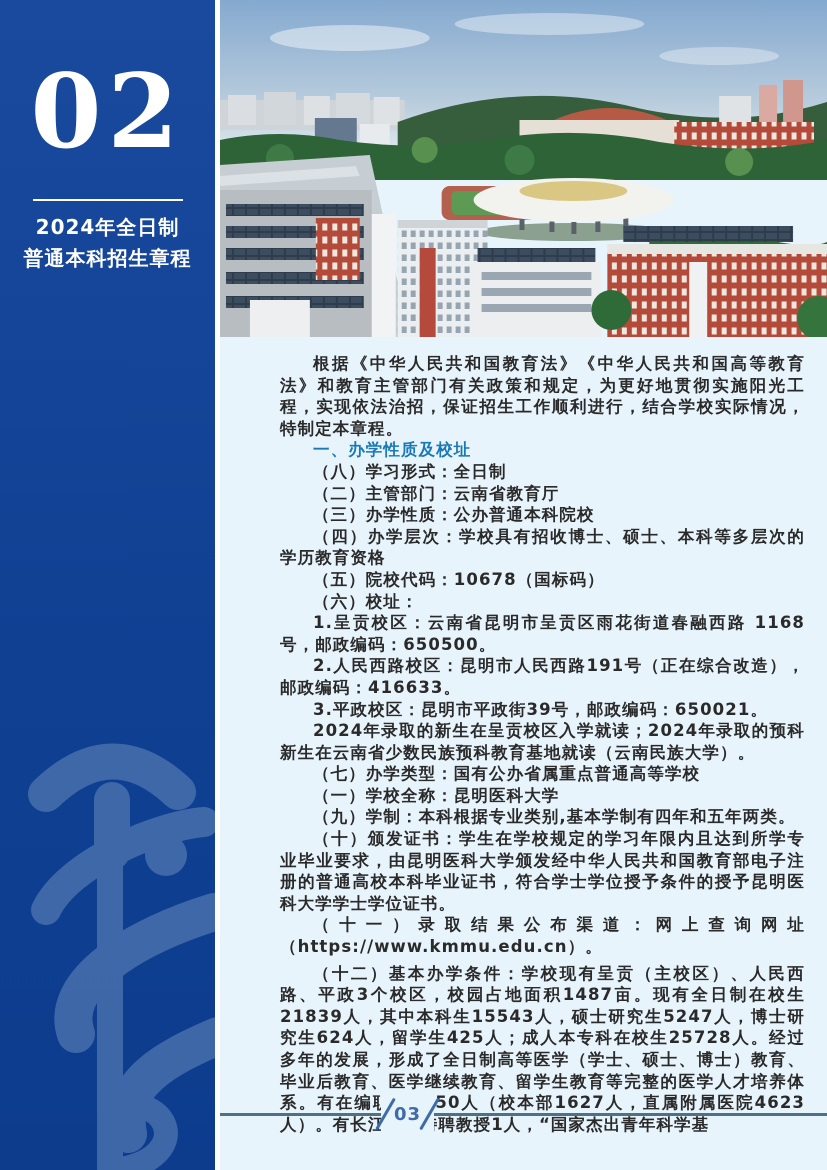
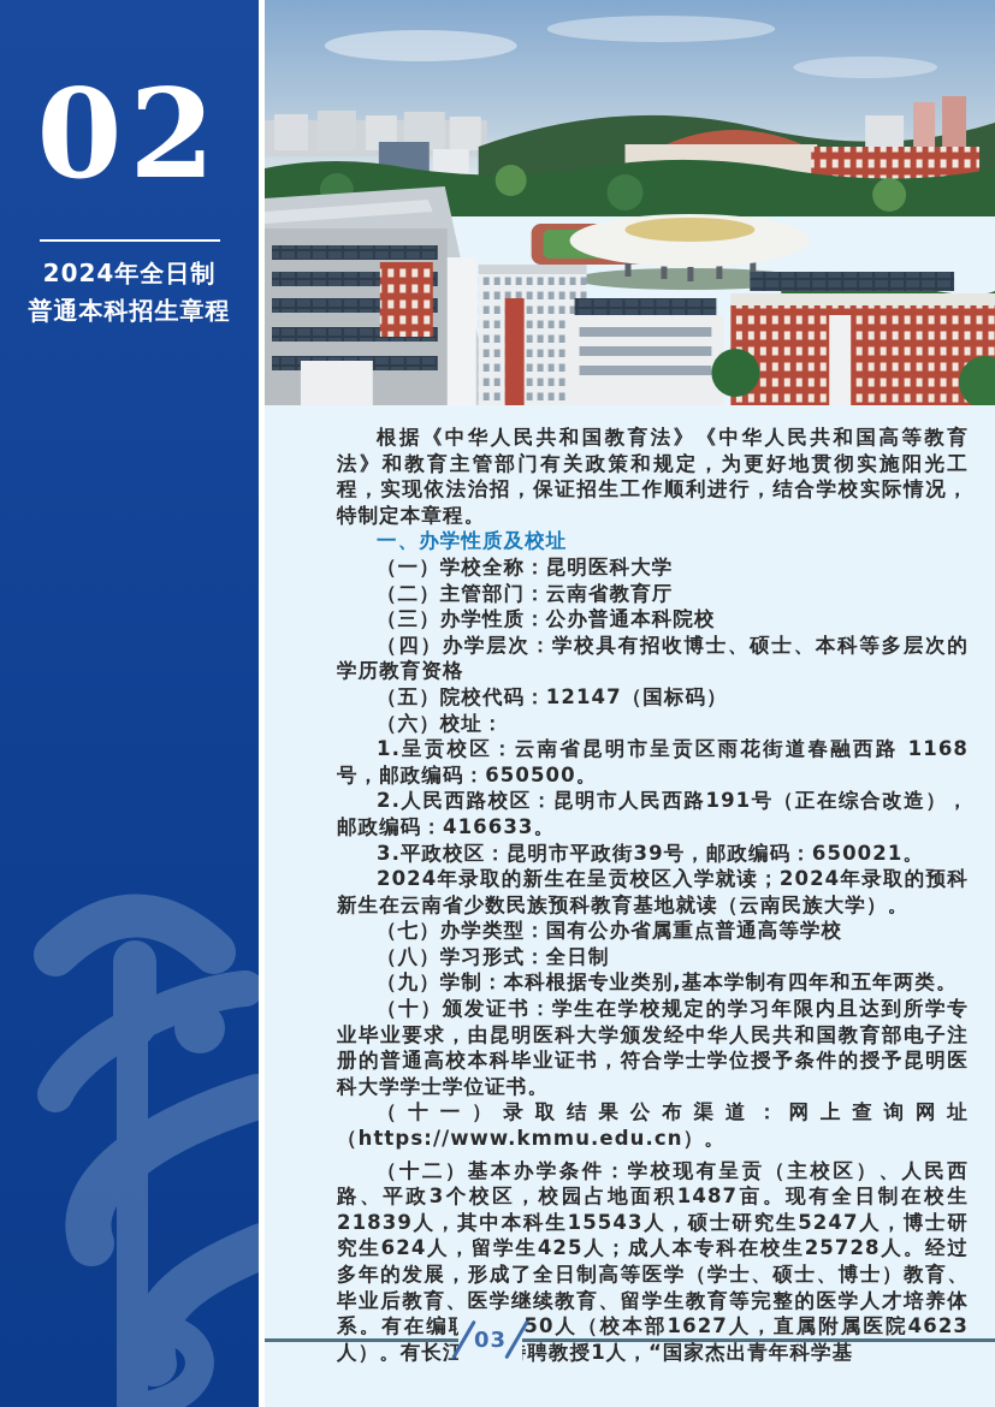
  02
  2024年全日制
  普通本科招生章程
  根据《中华人民共和国教育法》《中华人民共和国高等教育法》和教育主管部门有关政策和规定，为更好地贯彻实施阳光工程，实现依法治招，保证招生工作顺利进行，结合学校实际情况，特制定本章程。
  一、办学性质及校址
- （八）学习形式：全日制
+ （一）学校全称：昆明医科大学
  （二）主管部门：云南省教育厅
  （三）办学性质：公办普通本科院校
  （四）办学层次：学校具有招收博士、硕士、本科等多层次的学历教育资格
- （五）院校代码：10678（国标码）
+ （五）院校代码：12147（国标码）
  （六）校址：
  1.呈贡校区：云南省昆明市呈贡区雨花街道春融西路 1168 号，邮政编码：650500。
  2.人民西路校区：昆明市人民西路191号（正在综合改造），邮政编码：416633。
  3.平政校区：昆明市平政街39号，邮政编码：650021。
  2024年录取的新生在呈贡校区入学就读；2024年录取的预科新生在云南省少数民族预科教育基地就读（云南民族大学）。
  （七）办学类型：国有公办省属重点普通高等学校
- （一）学校全称：昆明医科大学
+ （八）学习形式：全日制
  （九）学制：本科根据专业类别,基本学制有四年和五年两类。
  （十）颁发证书：学生在学校规定的学习年限内且达到所学专业毕业要求，由昆明医科大学颁发经中华人民共和国教育部电子注册的普通高校本科毕业证书，符合学士学位授予条件的授予昆明医科大学学士学位证书。
  （十一）录取结果公布渠道：网上查询网址（https://www.kmmu.edu.cn）。
  （十二）基本办学条件：学校现有呈贡（主校区）、人民西路、平政3个校区，校园占地面积1487亩。现有全日制在校生21839人，其中本科生15543人，硕士研究生5247人，博士研究生624人，留学生425人；成人本专科在校生25728人。经过多年的发展，形成了全日制高等医学（学士、硕士、博士）教育、毕业后教育、医学继续教育、留学生教育等完整的医学人才培养体系。有在编50人（校本部1627人，直属附属医院4623人）。有长聘教授1人，“国家杰出青年科学基
  03
